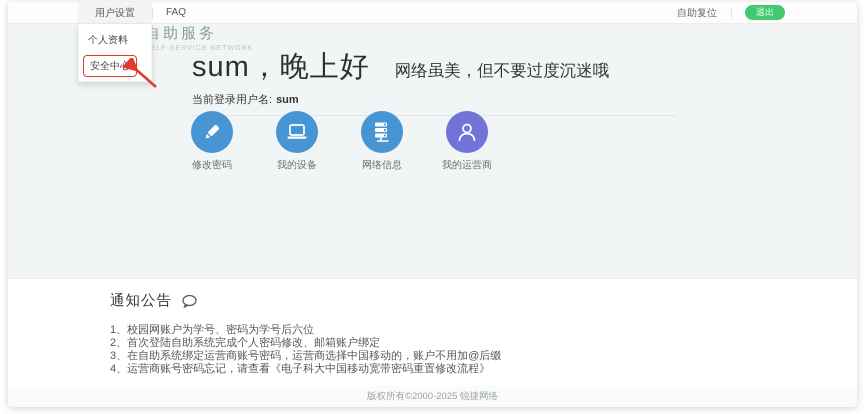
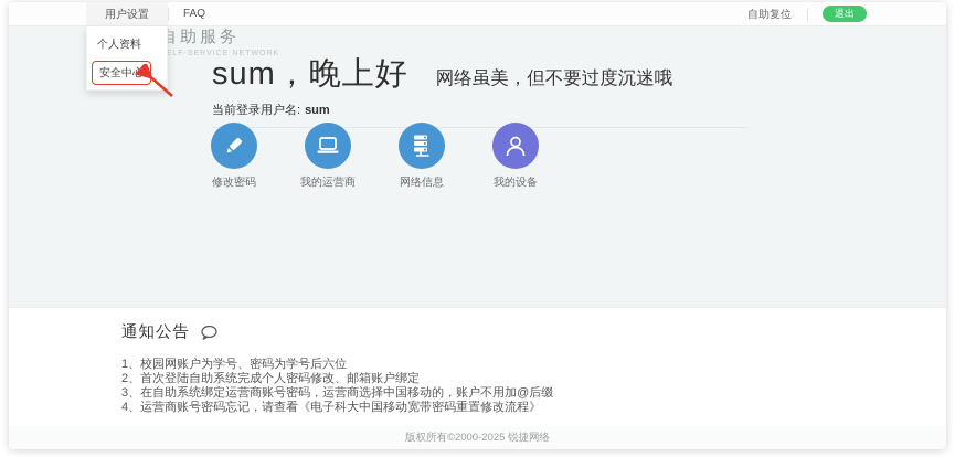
  用户设置
  FAQ
  自助复位
  退出
  自助服务
  sum，晚上好
  网络虽美，但不要过度沉迷哦
  当前登录用户名: sum
  修改密码
- 我的设备
+ 我的运营商
  网络信息
- 我的运营商
+ 我的设备
  个人资料
  安全中心
  通知公告
  1、校园网账户为学号、密码为学号后六位
  2、首次登陆自助系统完成个人密码修改、邮箱账户绑定
  3、在自助系统绑定运营商账号密码，运营商选择中国移动的，账户不用加@后缀
  4、运营商账号密码忘记，请查看《电子科大中国移动宽带密码重置修改流程》
  版权所有©2000-2025 锐捷网络
